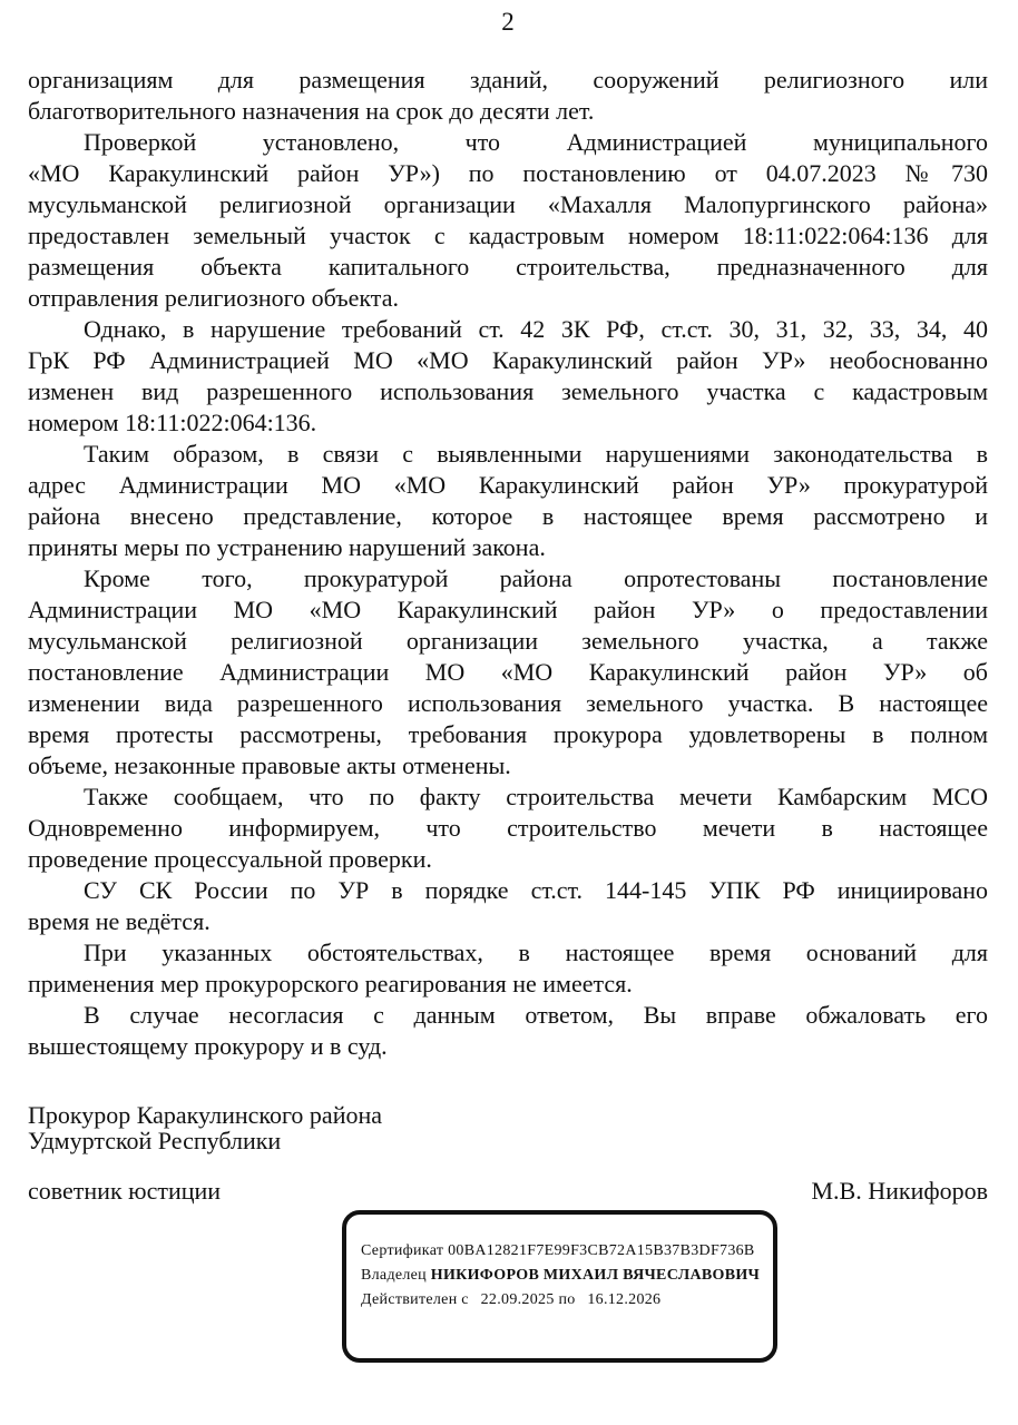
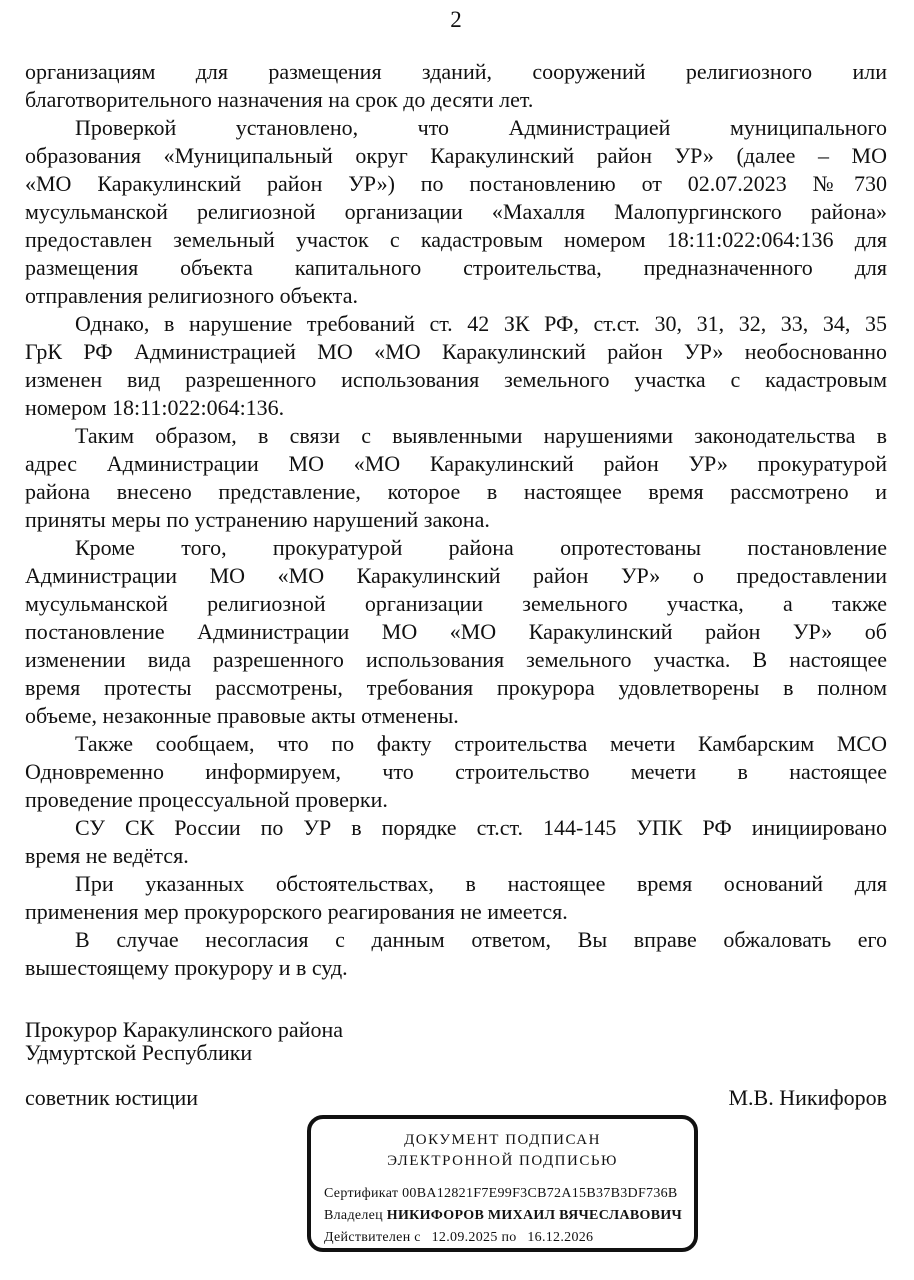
  2
  организациям для размещения зданий, сооружений религиозного или
  благотворительного назначения на срок до десяти лет.
  Проверкой установлено, что Администрацией муниципального
+ образования «Муниципальный округ Каракулинский район УР» (далее – МО
- «МО Каракулинский район УР») по постановлению от 04.07.2023 №730
+ «МО Каракулинский район УР») по постановлению от 02.07.2023 №730
  мусульманской религиозной организации «Махалля Малопургинского района»
  предоставлен земельный участок с кадастровым номером 18:11:022:064:136 для
  размещения объекта капитального строительства, предназначенного для
  отправления религиозного объекта.
- Однако, в нарушение требований ст. 42 ЗК РФ, ст.ст. 30, 31, 32, 33, 34, 40
+ Однако, в нарушение требований ст. 42 ЗК РФ, ст.ст. 30, 31, 32, 33, 34, 35
  ГрК РФ Администрацией МО «МО Каракулинский район УР» необоснованно
  изменен вид разрешенного использования земельного участка с кадастровым
  номером 18:11:022:064:136.
  Таким образом, в связи с выявленными нарушениями законодательства в
  адрес Администрации МО «МО Каракулинский район УР» прокуратурой
  района внесено представление, которое в настоящее время рассмотрено и
  приняты меры по устранению нарушений закона.
  Кроме того, прокуратурой района опротестованы постановление
  Администрации МО «МО Каракулинский район УР» о предоставлении
  мусульманской религиозной организации земельного участка, а также
  постановление Администрации МО «МО Каракулинский район УР» об
  изменении вида разрешенного использования земельного участка. В настоящее
  время протесты рассмотрены, требования прокурора удовлетворены в полном
  объеме, незаконные правовые акты отменены.
  Также сообщаем, что по факту строительства мечети Камбарским МСО
  Одновременно информируем, что строительство мечети в настоящее
  проведение процессуальной проверки.
  СУ СК России по УР в порядке ст.ст. 144-145 УПК РФ инициировано
  время не ведётся.
  При указанных обстоятельствах, в настоящее время оснований для
  применения мер прокурорского реагирования не имеется.
  В случае несогласия с данным ответом, Вы вправе обжаловать его
  вышестоящему прокурору и в суд.
  Прокурор Каракулинского района
  Удмуртской Республики
  советник юстиции
  М.В. Никифоров
+ ДОКУМЕНТ ПОДПИСАН
+ ЭЛЕКТРОННОЙ ПОДПИСЬЮ
  Сертификат 00BA12821F7E99F3CB72A15B37B3DF736B
  Владелец НИКИФОРОВ МИХАИЛ ВЯЧЕСЛАВОВИЧ
- Действителен с 22.09.2025 по 16.12.2026
+ Действителен с 12.09.2025 по 16.12.2026
